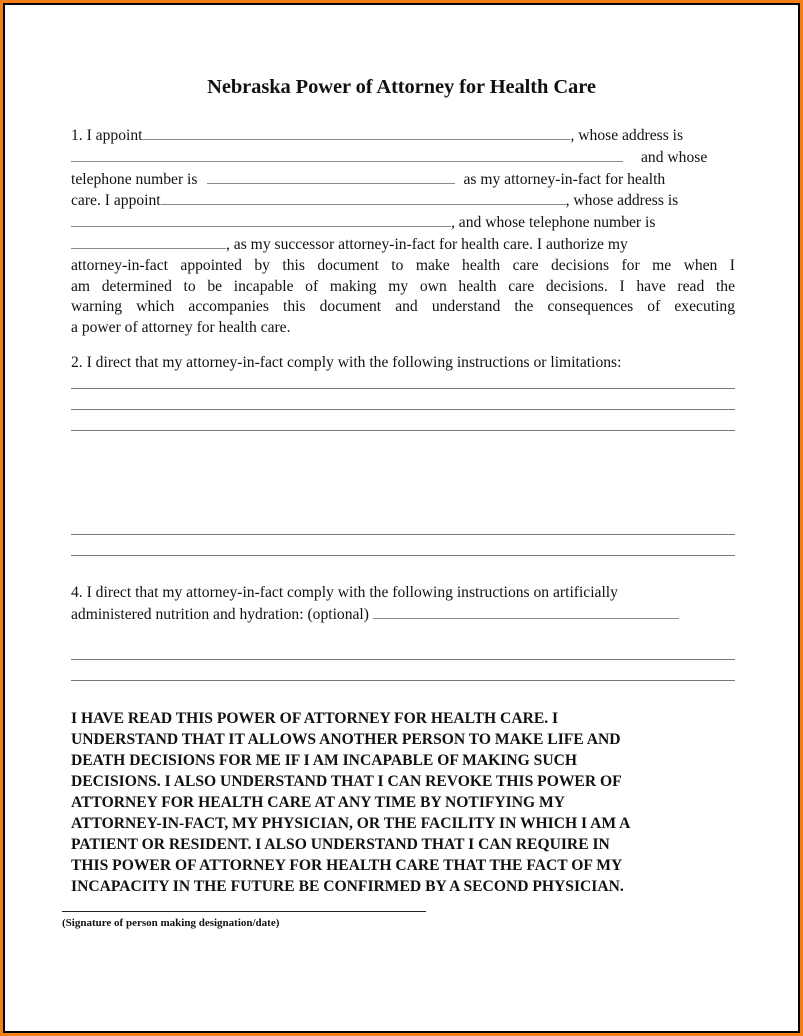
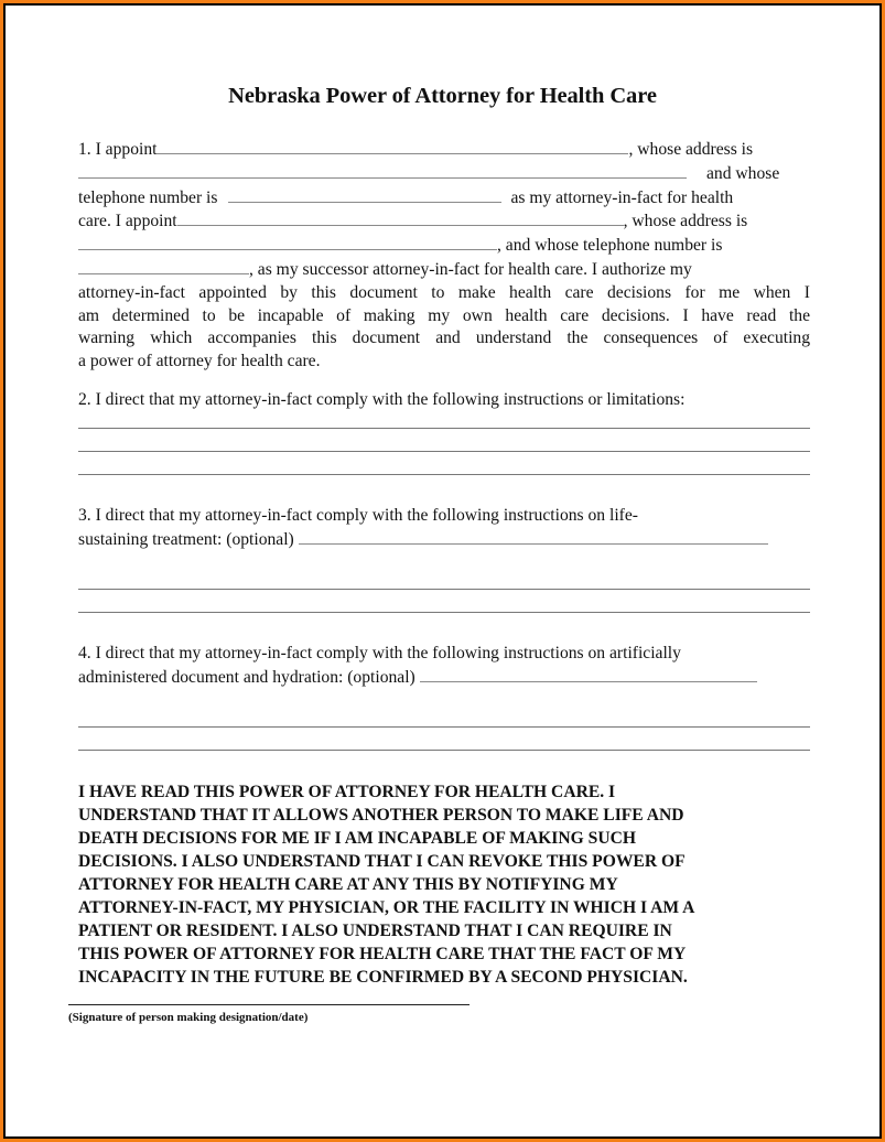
  Nebraska Power of Attorney for Health Care
  1. I appoint , whose address is
  and whose
  telephone number is as my attorney-in-fact for health
  care. I appoint , whose address is
  , and whose telephone number is
  , as my successor attorney-in-fact for health care. I authorize my
  attorney-in-fact appointed by this document to make health care decisions for me when I
  am determined to be incapable of making my own health care decisions. I have read the
  warning which accompanies this document and understand the consequences of executing
  a power of attorney for health care.
  2. I direct that my attorney-in-fact comply with the following instructions or limitations:
+ 3. I direct that my attorney-in-fact comply with the following instructions on life-
+ sustaining treatment: (optional)
  4. I direct that my attorney-in-fact comply with the following instructions on artificially
- administered nutrition and hydration: (optional)
+ administered document and hydration: (optional)
  I HAVE READ THIS POWER OF ATTORNEY FOR HEALTH CARE. I
  UNDERSTAND THAT IT ALLOWS ANOTHER PERSON TO MAKE LIFE AND
  DEATH DECISIONS FOR ME IF I AM INCAPABLE OF MAKING SUCH
  DECISIONS. I ALSO UNDERSTAND THAT I CAN REVOKE THIS POWER OF
- ATTORNEY FOR HEALTH CARE AT ANY TIME BY NOTIFYING MY
+ ATTORNEY FOR HEALTH CARE AT ANY THIS BY NOTIFYING MY
  ATTORNEY-IN-FACT, MY PHYSICIAN, OR THE FACILITY IN WHICH I AM A
  PATIENT OR RESIDENT. I ALSO UNDERSTAND THAT I CAN REQUIRE IN
  THIS POWER OF ATTORNEY FOR HEALTH CARE THAT THE FACT OF MY
  INCAPACITY IN THE FUTURE BE CONFIRMED BY A SECOND PHYSICIAN.
  (Signature of person making designation/date)
